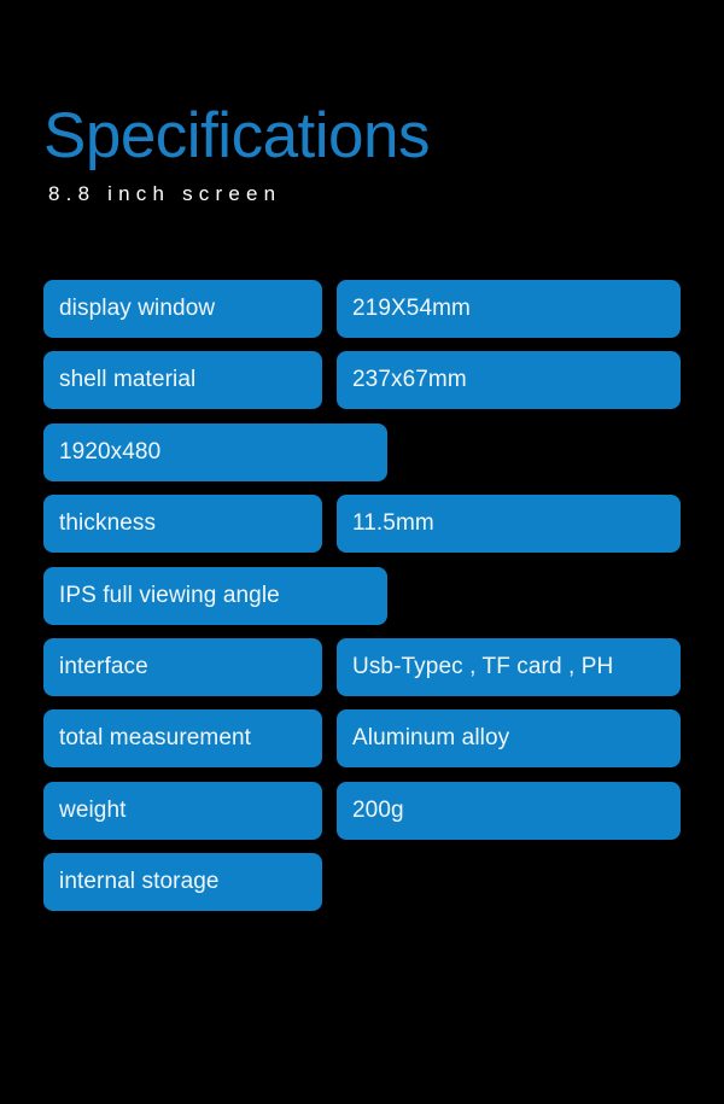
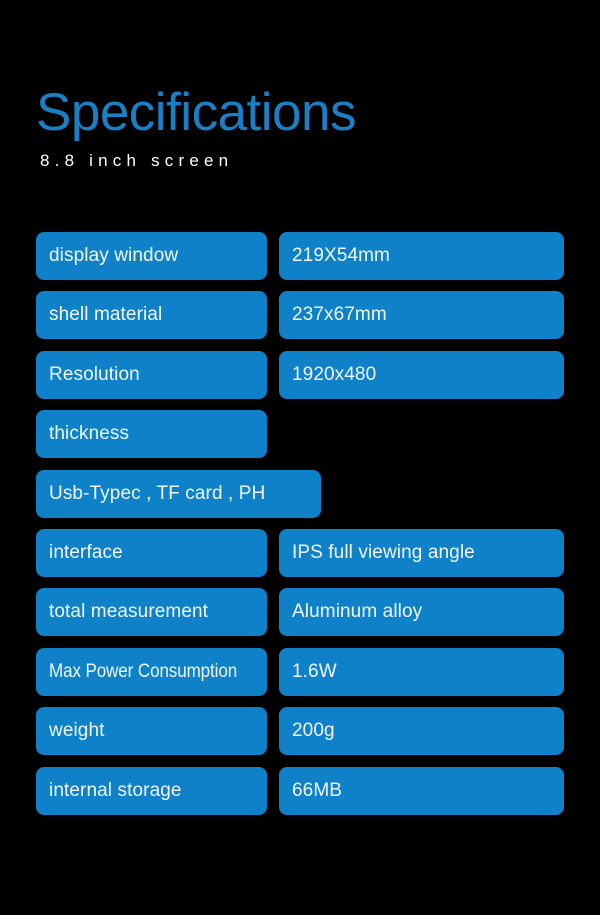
  Specifications
  8.8 inch screen
  display window
  219X54mm
  shell material
  237x67mm
+ Resolution
  1920x480
  thickness
- 11.5mm
- IPS full viewing angle
+ Usb-Typec , TF card , PH
  interface
- Usb-Typec , TF card , PH
+ IPS full viewing angle
  total measurement
  Aluminum alloy
+ Max Power Consumption
+ 1.6W
  weight
  200g
  internal storage
+ 66MB
